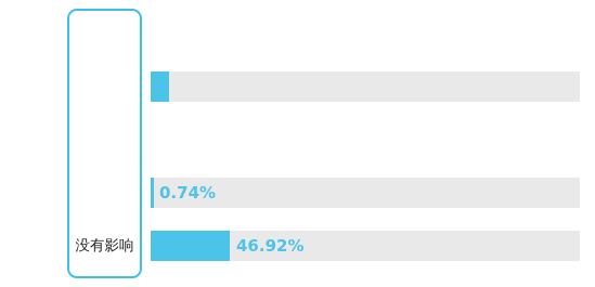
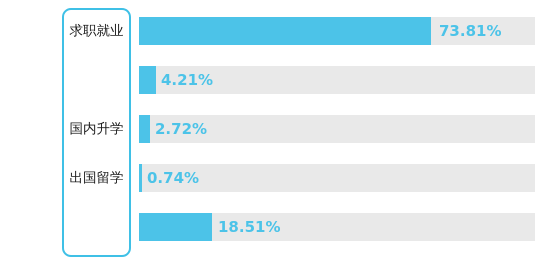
+ 求职就业
+ 73.81%
+ 4.21%
+ 国内升学
+ 2.72%
+ 出国留学
  0.74%
- 没有影响
- 46.92%
+ 18.51%
